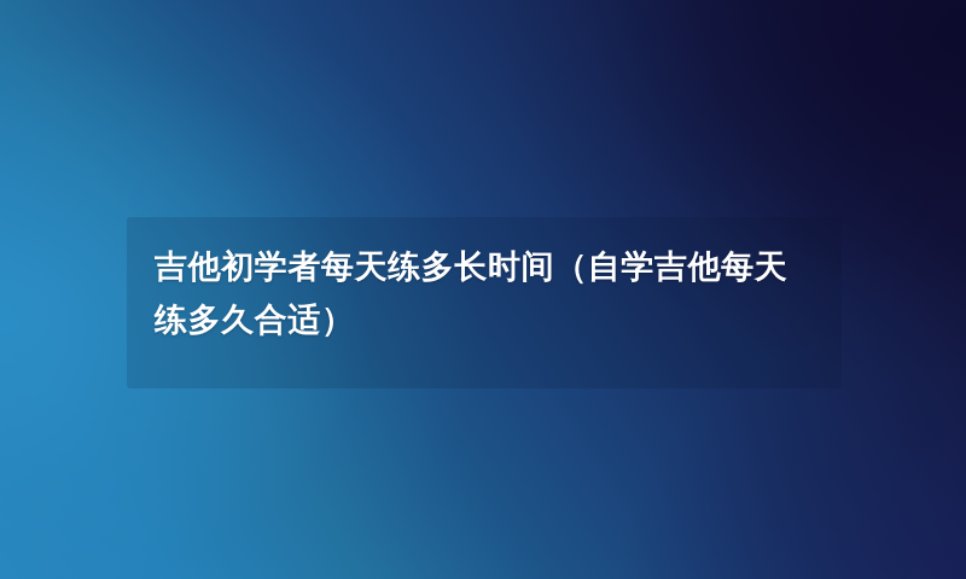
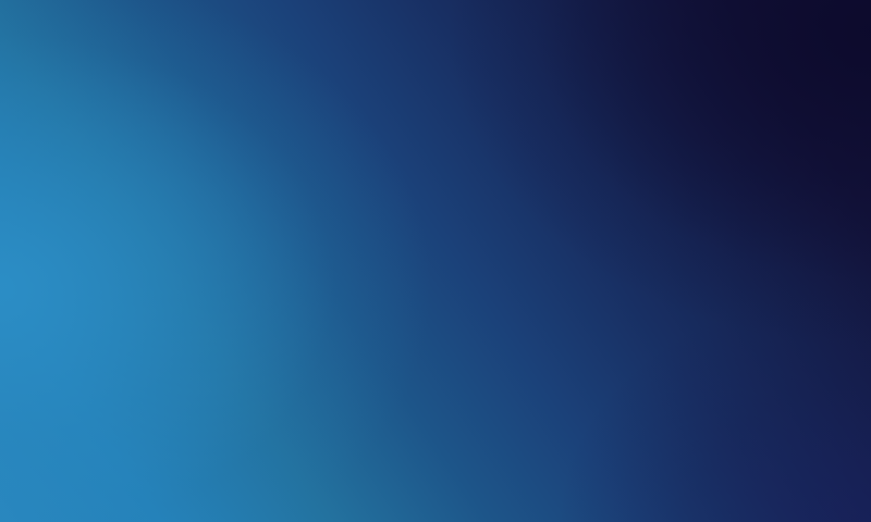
- 吉他初学者每天练多长时间（自学吉他每天练多久合适）
